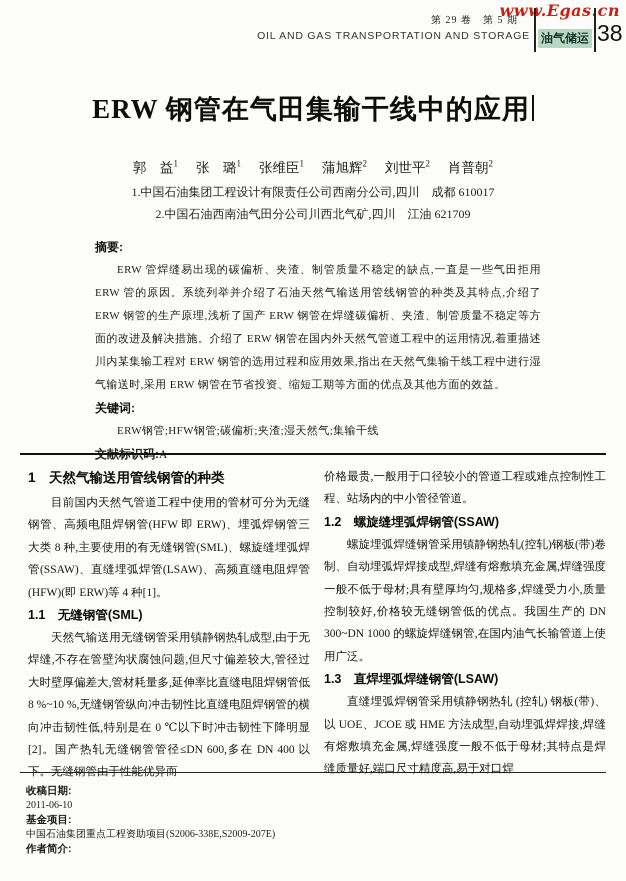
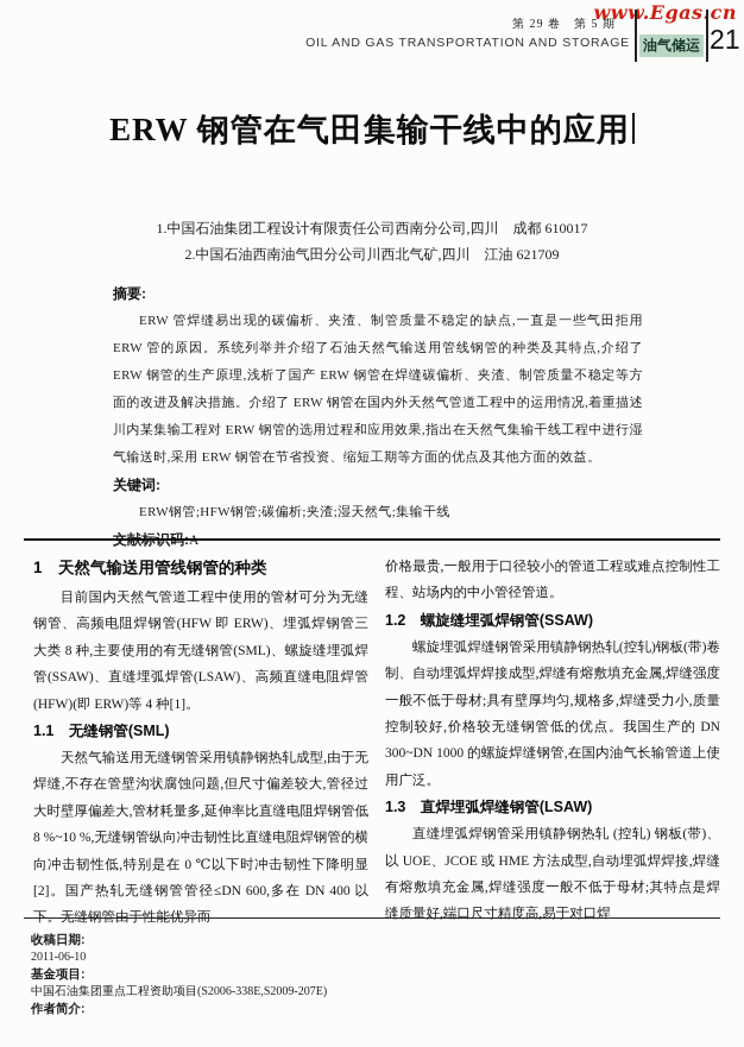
  ww.Egascn
  第 29 卷 第 5 期
  OIL AND GAS TRANSPORTATION AND STORAGE
  油气储运
- 38
+ 21
  ERW 钢管在气田集输干线中的应用
- 郭 益1 张 璐1 张维臣1 蒲旭辉2 刘世平2 肖普朝2
  1.中国石油集团工程设计有限责任公司西南分公司,四川 成都 610017
  2.中国石油西南油气田分公司川西北气矿,四川 江油 621709
  摘要:
  ERW 管焊缝易出现的碳偏析、夹渣、制管质量不稳定的缺点,一直是一些气田拒用 ERW 管的原因。系统列举并介绍了石油天然气输送用管线钢管的种类及其特点,介绍了 ERW 钢管的生产原理,浅析了国产 ERW 钢管在焊缝碳偏析、夹渣、制管质量不稳定等方面的改进及解决措施。介绍了 ERW 钢管在国内外天然气管道工程中的运用情况,着重描述川内某集输工程对 ERW 钢管的选用过程和应用效果,指出在天然气集输干线工程中进行湿气输送时,采用 ERW 钢管在节省投资、缩短工期等方面的优点及其他方面的效益。
  关键词:
  ERW钢管;HFW钢管;碳偏析;夹渣;湿天然气;集输干线
  1 天然气输送用管线钢管的种类
  目前国内天然气管道工程中使用的管材可分为无缝钢管、高频电阻焊钢管(HFW 即 ERW)、埋弧焊钢管三大类 8 种,主要使用的有无缝钢管(SML)、螺旋缝埋弧焊管(SSAW)、直缝埋弧焊管(LSAW)、高频直缝电阻焊管(HFW)(即 ERW)等 4 种[1]。
  1.1 无缝钢管(SML)
  天然气输送用无缝钢管采用镇静钢热轧成型,由于无焊缝,不存在管壁沟状腐蚀问题,但尺寸偏差较大,管径过大时壁厚偏差大,管材耗量多,延伸率比直缝电阻焊钢管低 8 %~10 %,无缝钢管纵向冲击韧性比直缝电阻焊钢管的横向冲击韧性低,特别是在 0 ℃以下时冲击韧性下降明显[2]。国产热轧无缝钢管管径≤DN 600,多在 DN 400 以
  价格最贵,一般用于口径较小的管道工程或难点控制性工程、站场内的中小管径管道。
  1.2 螺旋缝埋弧焊钢管(SSAW)
  螺旋埋弧焊缝钢管采用镇静钢热轧(控轧)钢板(带)卷制、自动埋弧焊焊接成型,焊缝有熔敷填充金属,焊缝强度一般不低于母材;具有壁厚均匀,规格多,焊缝受力小,质量控制较好,价格较无缝钢管低的优点。我国生产的 DN 300~DN 1000 的螺旋焊缝钢管,在国内油气长输管道上使用广泛。
  1.3 直焊埋弧焊缝钢管(LSAW)
  直缝埋弧焊钢管采用镇静钢热轧 (控轧) 钢板(带)、以 UOE、JCOE 或 HME 方法成型,自动埋弧焊焊接,焊缝有熔敷填充金属,焊缝强度一般不低于母材;其特点是焊缝质量好,端口尺寸精度高,易于对口焊
  收稿日期:
  2011-06-10
  基金项目:
  中国石油集团重点工程资助项目(S2006-338E,S2009-207E)
  作者简介:
